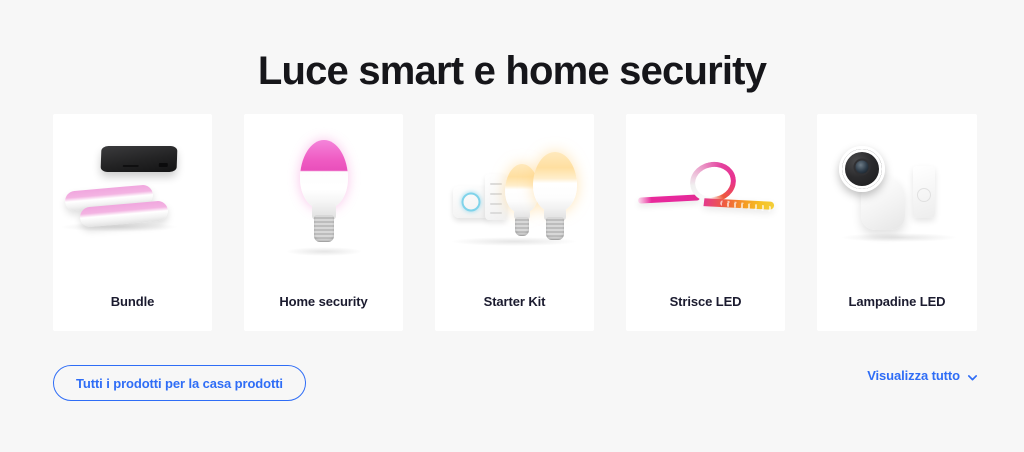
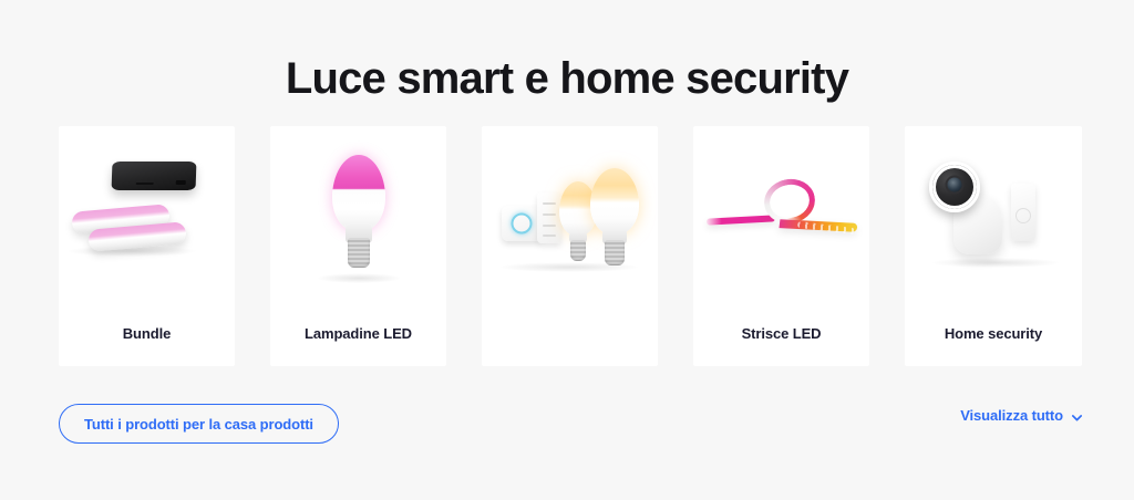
  Luce smart e home security
  Bundle
- Home security
+ Lampadine LED
- Starter Kit
  Strisce LED
- Lampadine LED
+ Home security
  Tutti i prodotti per la casa prodotti
  Visualizza tutto
